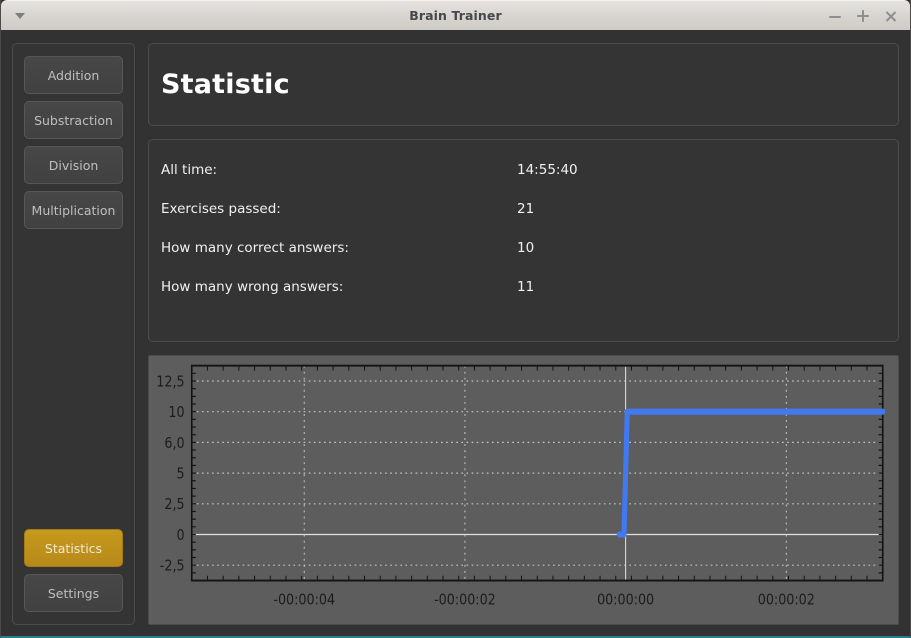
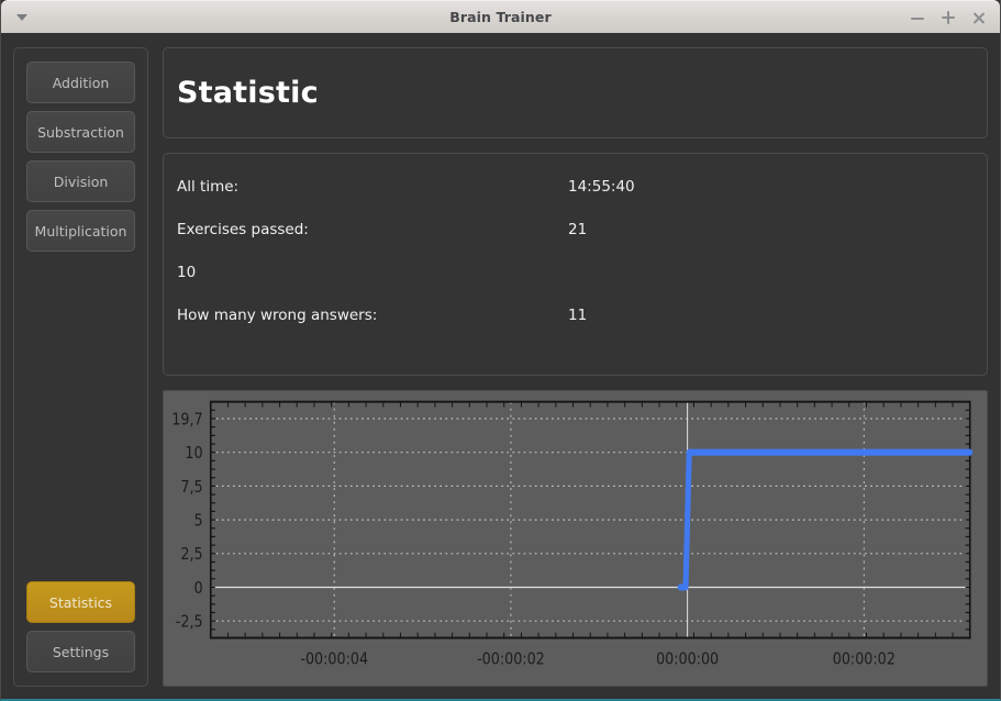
  Brain Trainer
  Addition
  Substraction
  Division
  Multiplication
  Statistics
  Settings
  Statistic
  All time:
  14:55:40
  Exercises passed:
  21
- How many correct answers:
  10
  How many wrong answers:
  11
- 12,5
+ 19,7
  10
- 6,0
+ 7,5
  5
  2,5
  0
  -2,5
  -00:00:04
  -00:00:02
  00:00:00
  00:00:02
